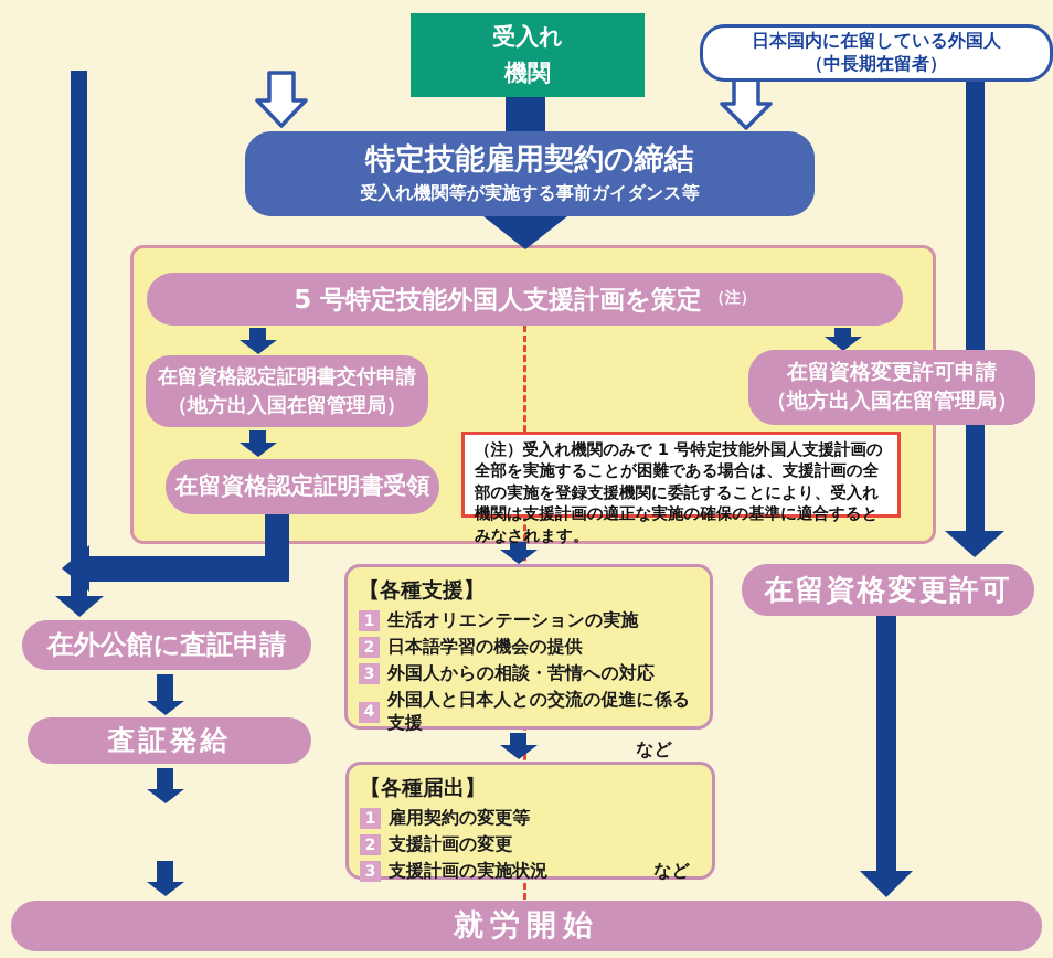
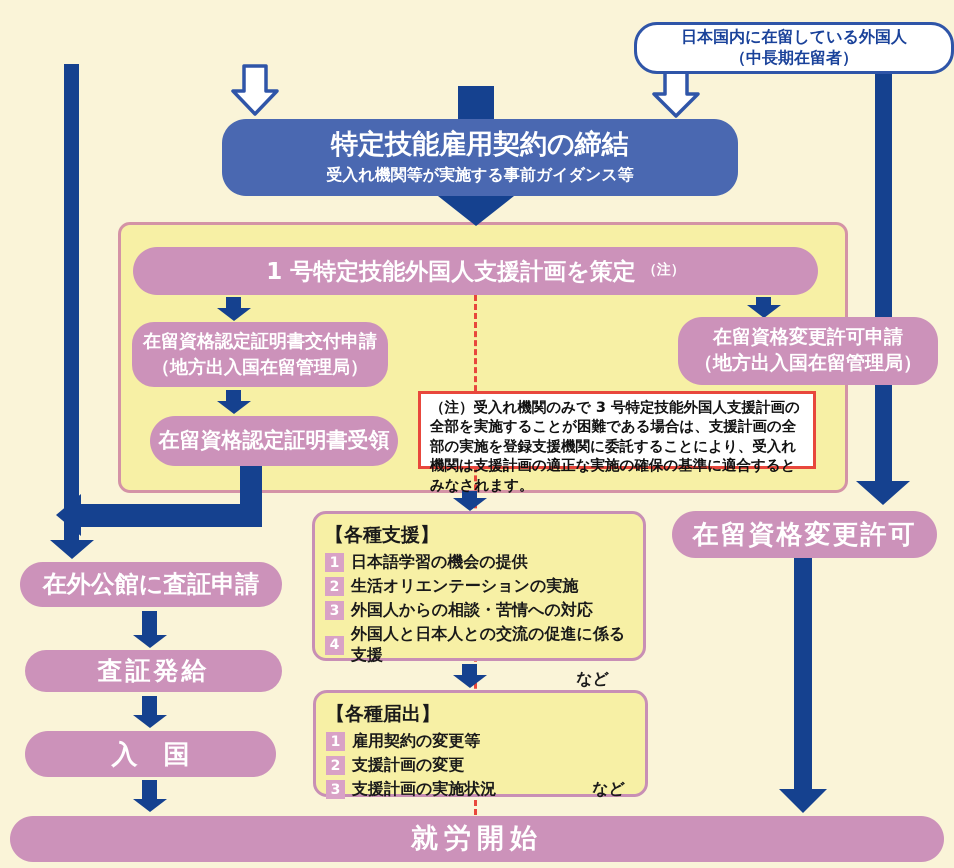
- 受入れ
- 機関
  日本国内に在留している外国人
  （中長期在留者）
  特定技能雇用契約の締結
  受入れ機関等が実施する事前ガイダンス等
- 5 号特定技能外国人支援計画を策定
+ 1 号特定技能外国人支援計画を策定
  （注）
  在留資格認定証明書交付申請
  （地方出入国在留管理局）
  在留資格認定証明書受領
- （注）受入れ機関のみで 1 号特定技能外国人支援計画の全部を実施することが困難である場合は、支援計画の全部の実施を登録支援機関に委託することにより、受入れ機関は支援計画の適正な実施の確保の基準に適合するとみなされます。
+ （注）受入れ機関のみで 3 号特定技能外国人支援計画の全部を実施することが困難である場合は、支援計画の全部の実施を登録支援機関に委託することにより、受入れ機関は支援計画の適正な実施の確保の基準に適合するとみなされます。
  在留資格変更許可申請
  （地方出入国在留管理局）
  在留資格変更許可
  在外公館に査証申請
  査証発給
+ 入 国
  【各種支援】
  1
- 生活オリエンテーションの実施
+ 日本語学習の機会の提供
  2
- 日本語学習の機会の提供
+ 生活オリエンテーションの実施
  3
  外国人からの相談・苦情への対応
  4
  外国人と日本人との交流の促進に係る支援
  など
  【各種届出】
  1
  雇用契約の変更等
  2
  支援計画の変更
  3
  支援計画の実施状況
  など
  就労開始
